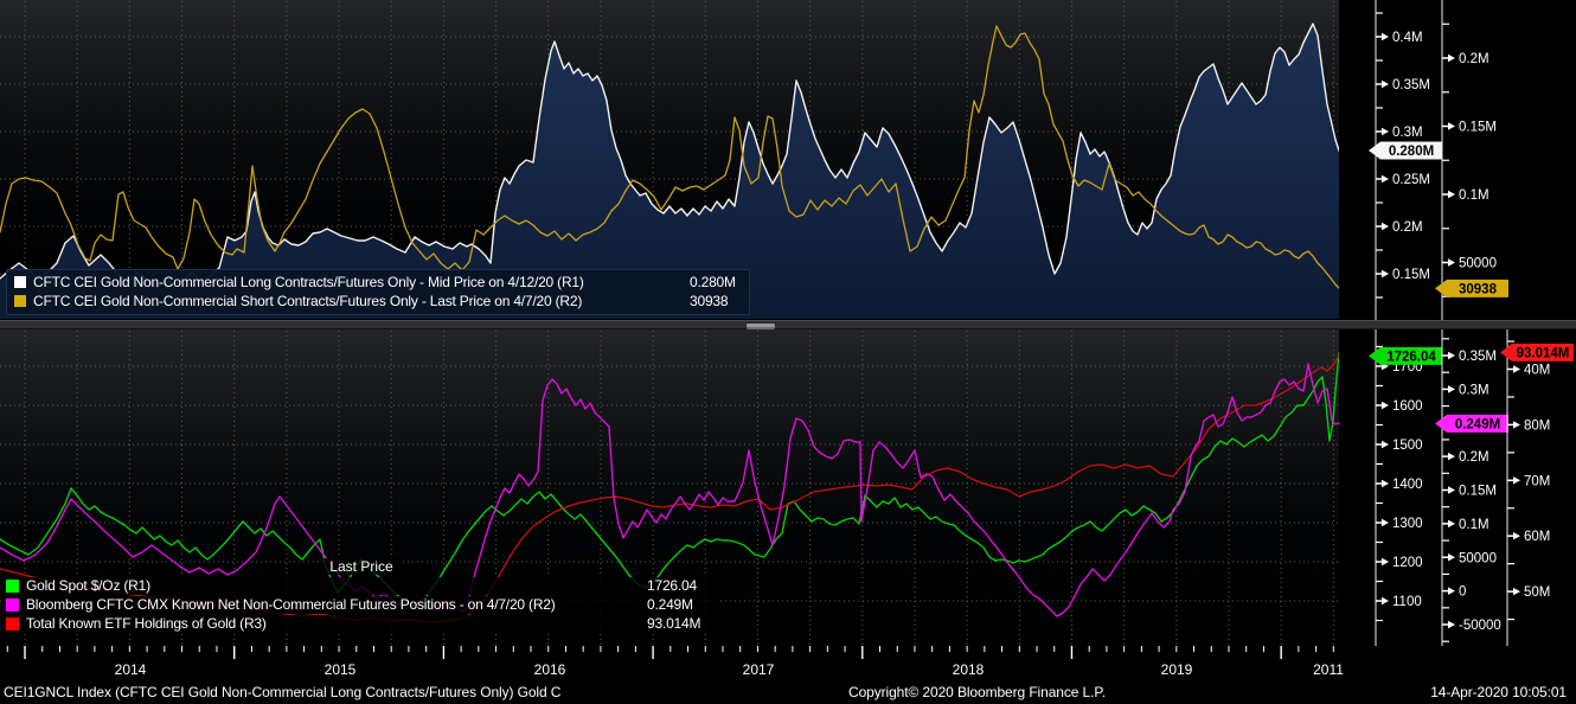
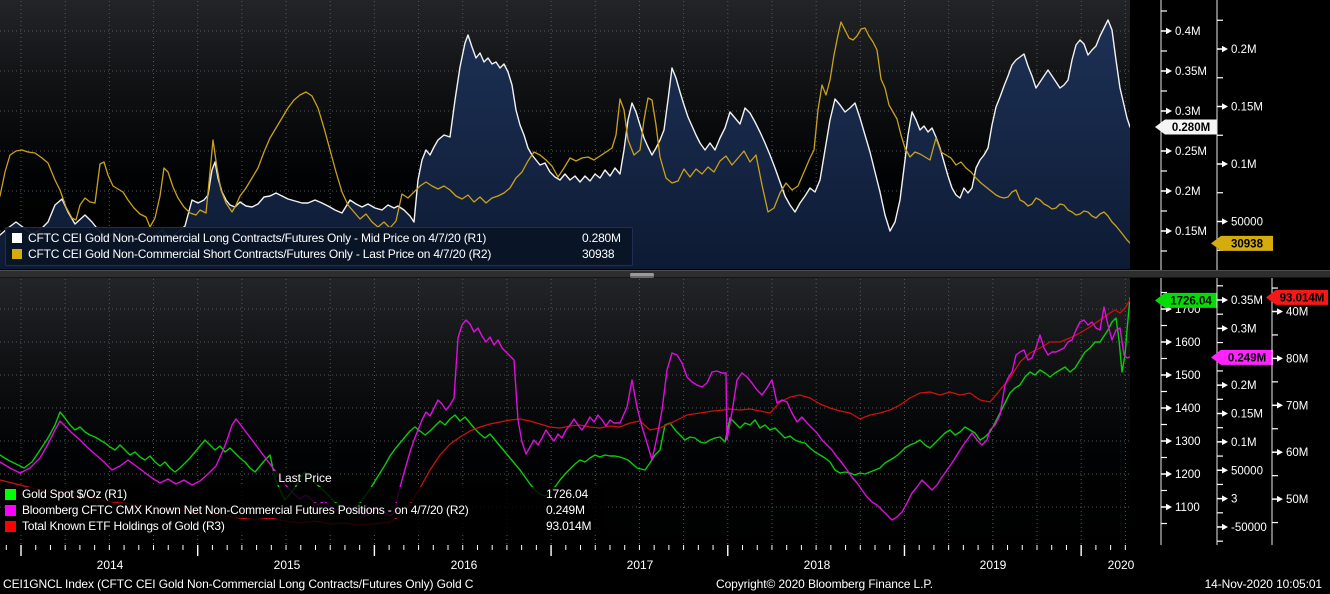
  0.4M
  0.35M
  0.3M
  0.25M
  0.2M
  0.15M
  0.280M
  0.2M
  0.15M
  0.1M
  50000
  30938
  1700
  1600
  1500
  1400
  1300
  1200
  1100
  1726.04
  0.35M
  0.3M
  0.2M
  0.15M
  0.1M
  50000
- 0
+ 3
  -50000
  0.249M
  40M
  80M
  70M
  60M
  50M
  93.014M
- CFTC CEI Gold Non-Commercial Long Contracts/Futures Only - Mid Price on 4/12/20 (R1)
+ CFTC CEI Gold Non-Commercial Long Contracts/Futures Only - Mid Price on 4/7/20 (R1)
  0.280M
  CFTC CEI Gold Non-Commercial Short Contracts/Futures Only - Last Price on 4/7/20 (R2)
  30938
  Last Price
  Gold Spot $/Oz (R1)
  1726.04
  Bloomberg CFTC CMX Known Net Non-Commercial Futures Positions - on 4/7/20 (R2)
  0.249M
  Total Known ETF Holdings of Gold (R3)
  93.014M
  2014
  2015
  2016
  2017
  2018
  2019
- 2011
+ 2020
  CEI1GNCL Index (CFTC CEI Gold Non-Commercial Long Contracts/Futures Only) Gold C
  Copyright© 2020 Bloomberg Finance L.P.
- 14-Apr-2020 10:05:01
+ 14-Nov-2020 10:05:01
